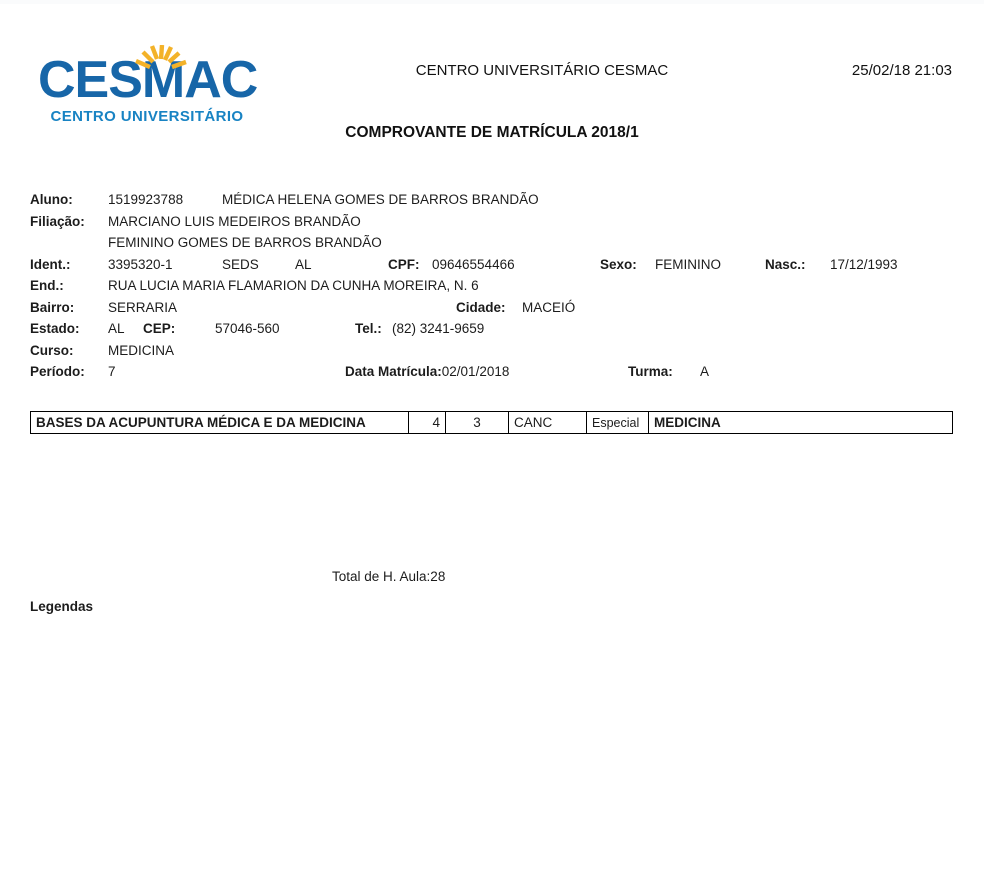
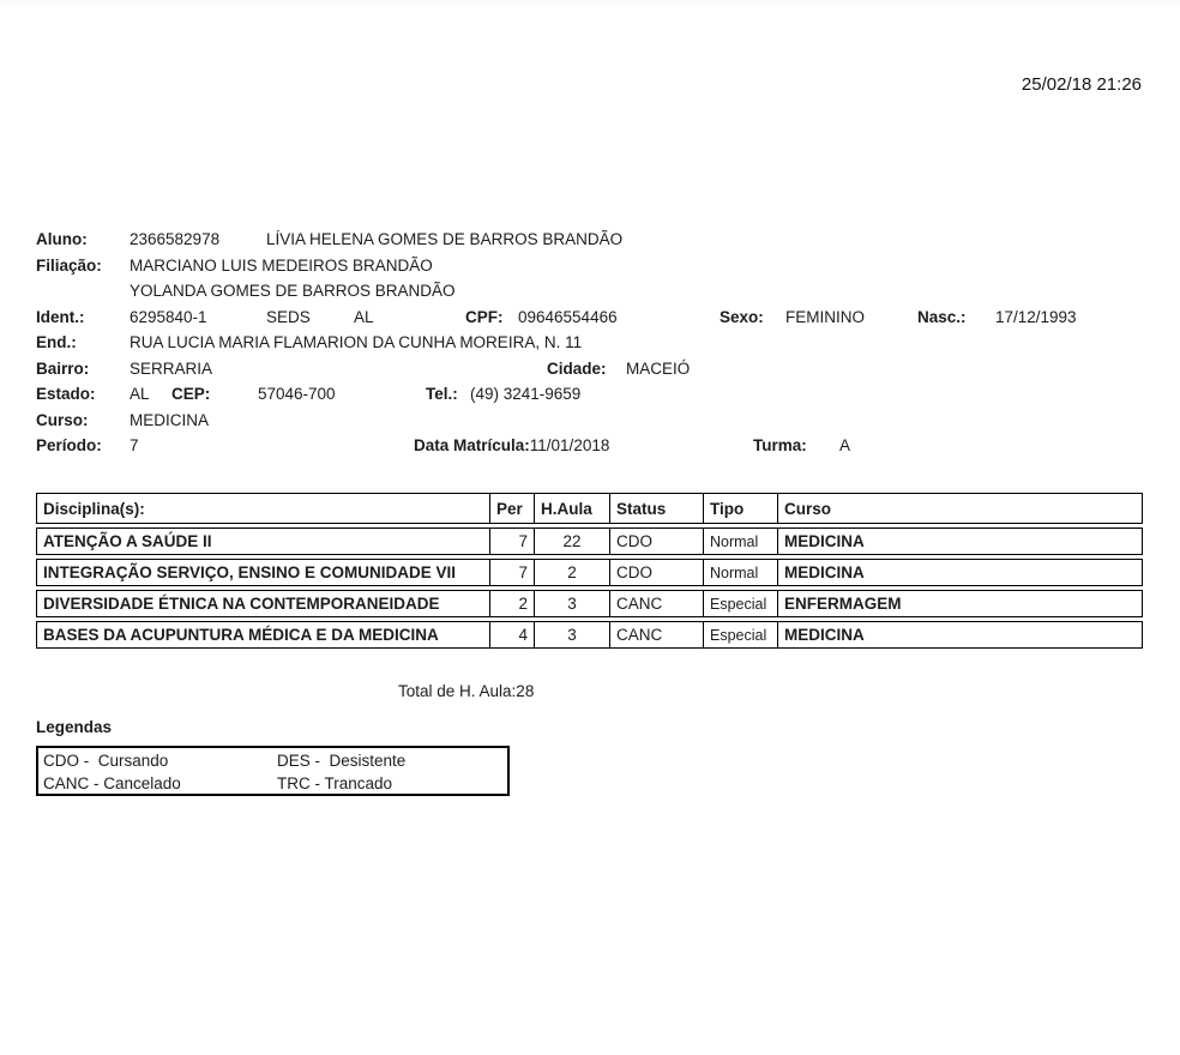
- CESMAC
- CENTRO UNIVERSITÁRIO
- CENTRO UNIVERSITÁRIO CESMAC
- 25/02/18 21:03
+ 25/02/18 21:26
- COMPROVANTE DE MATRÍCULA 2018/1
  Aluno:
- 1519923788
+ 2366582978
- MÉDICA HELENA GOMES DE BARROS BRANDÃO
+ LÍVIA HELENA GOMES DE BARROS BRANDÃO
  Filiação:
  MARCIANO LUIS MEDEIROS BRANDÃO
- FEMININO GOMES DE BARROS BRANDÃO
+ YOLANDA GOMES DE BARROS BRANDÃO
  Ident.:
- 3395320-1
+ 6295840-1
  SEDS
  AL
  CPF:
  09646554466
  Sexo:
  FEMININO
  Nasc.:
  17/12/1993
  End.:
- RUA LUCIA MARIA FLAMARION DA CUNHA MOREIRA, N. 6
+ RUA LUCIA MARIA FLAMARION DA CUNHA MOREIRA, N. 11
  Bairro:
  SERRARIA
  Cidade:
  MACEIÓ
  Estado:
  AL
  CEP:
- 57046-560
+ 57046-700
  Tel.:
- (82) 3241-9659
+ (49) 3241-9659
  Curso:
  MEDICINA
  Período:
  7
- Data Matrícula:02/01/2018
+ Data Matrícula:11/01/2018
  Turma:
  A
+ Disciplina(s):	Per	H.Aula	Status	Tipo	Curso
+ ATENÇÃO A SAÚDE II	7	22	CDO	Normal	MEDICINA
+ INTEGRAÇÃO SERVIÇO, ENSINO E COMUNIDADE VII	7	2	CDO	Normal	MEDICINA
+ DIVERSIDADE ÉTNICA NA CONTEMPORANEIDADE	2	3	CANC	Especial	ENFERMAGEM
  BASES DA ACUPUNTURA MÉDICA E DA MEDICINA	4	3	CANC	Especial	MEDICINA
  Total de H. Aula:28
  Legendas
+ CDO - Cursando
+ DES - Desistente
+ CANC - Cancelado
+ TRC - Trancado
